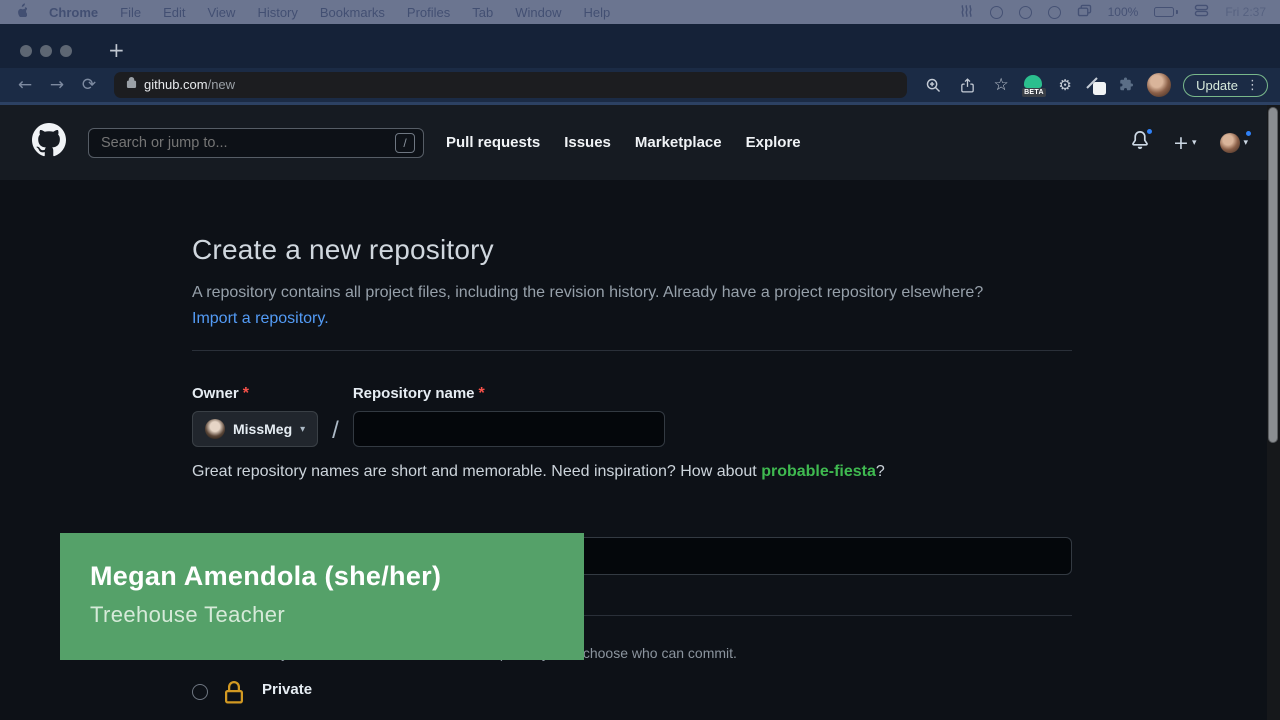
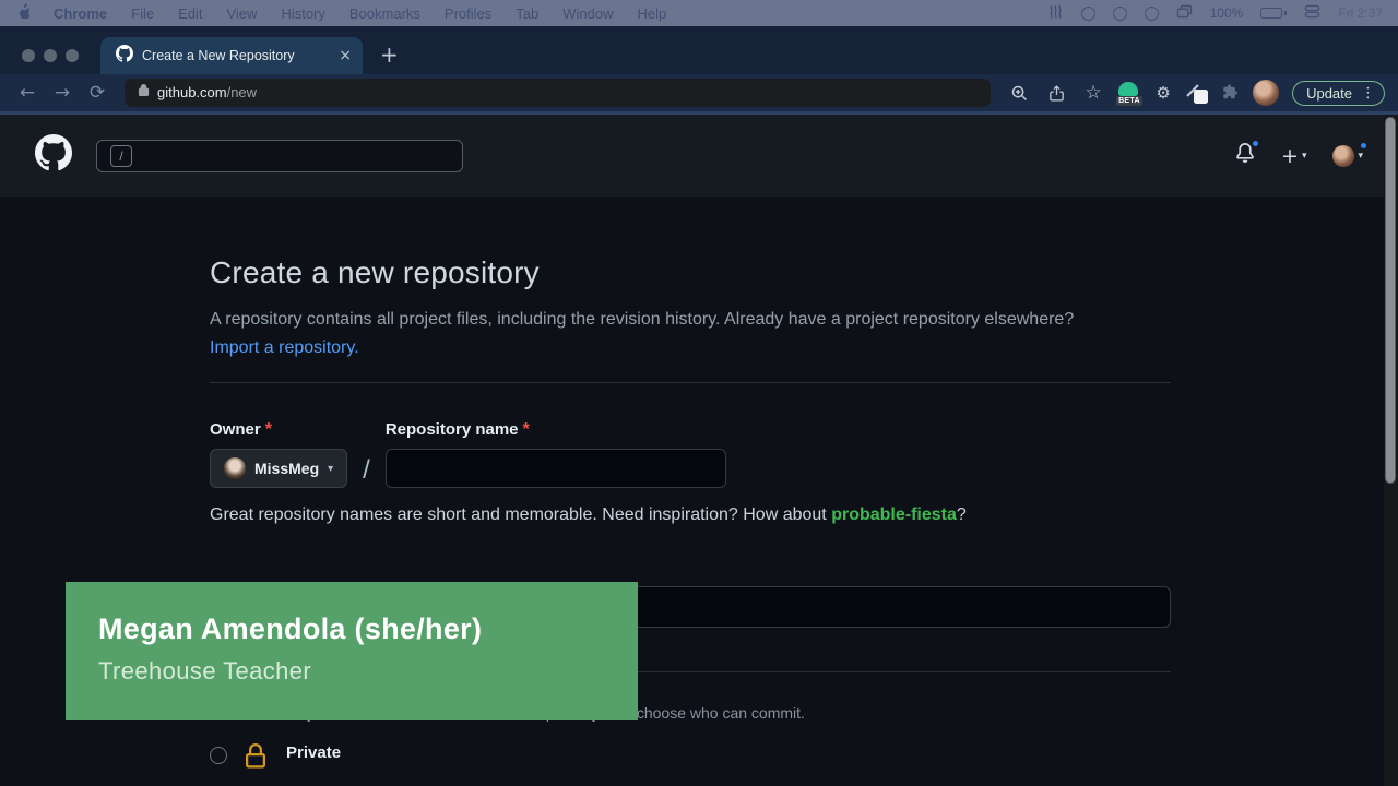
  Chrome
  File
  Edit
  View
  History
  Bookmarks
  Profiles
  Tab
  Window
  Help
  100%
+ Create a New Repository
+ ×
  +
  ←
  →
  ⟳
  github.com/new
  ☆
  ⚙
  Update
  ⋮
- Search or jump to...
  /
- Pull requests
- Issues
- Marketplace
- Explore
  +
  ▾
  ▾
  Create a new repository
  A repository contains all project files, including the revision history. Already have a project repository elsewhere? Import a repository.
  Owner *
  MissMeg
  ▾
  /
  Repository name *
  Great repository names are short and memorable. Need inspiration? How about probable-fiesta?
  Private
  Megan Amendola (she/her)
  Treehouse Teacher
